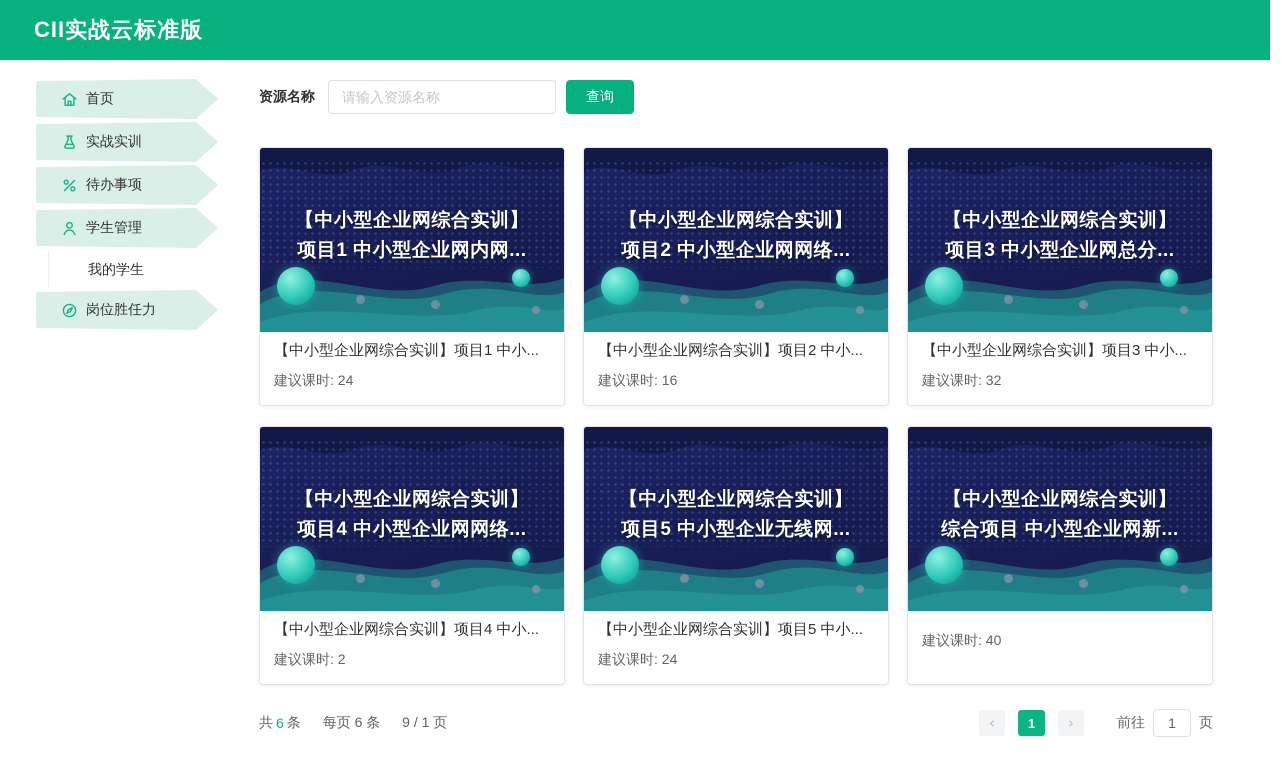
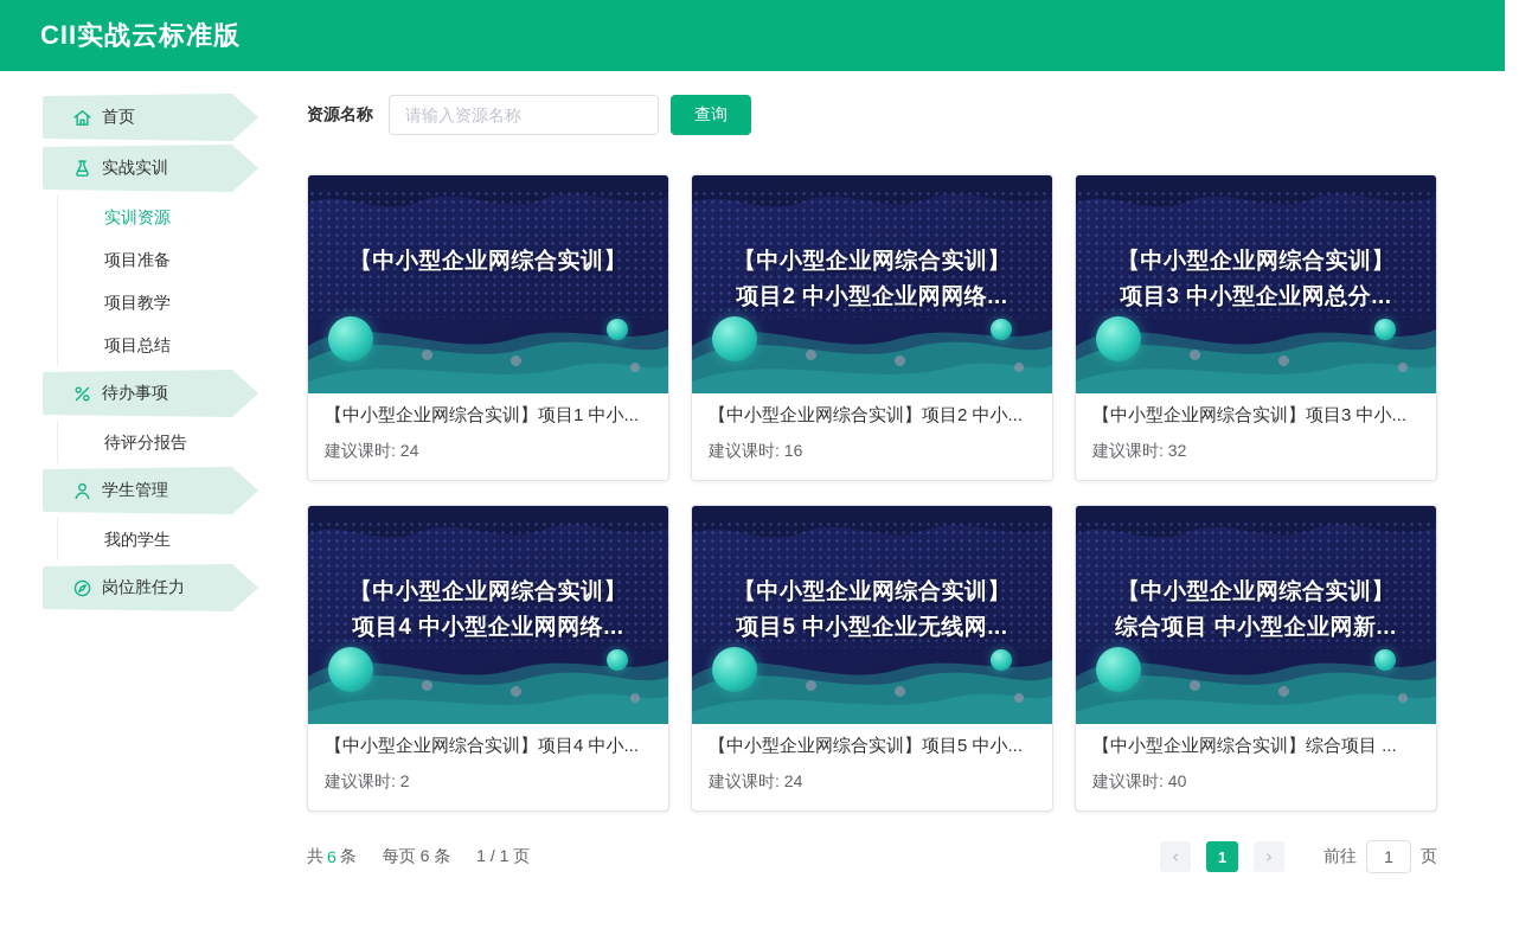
  CII实战云标准版
  首页
  实战实训
+ 实训资源
+ 项目准备
+ 项目教学
+ 项目总结
  待办事项
+ 待评分报告
  学生管理
  我的学生
  岗位胜任力
  资源名称
  请输入资源名称
  查询
  【中小型企业网综合实训】
- 项目1 中小型企业网内网...
  【中小型企业网综合实训】项目1 中小...
  建议课时: 24
  【中小型企业网综合实训】
  项目2 中小型企业网网络...
  【中小型企业网综合实训】项目2 中小...
  建议课时: 16
  【中小型企业网综合实训】
  项目3 中小型企业网总分...
  【中小型企业网综合实训】项目3 中小...
  建议课时: 32
  【中小型企业网综合实训】
  项目4 中小型企业网网络...
  【中小型企业网综合实训】项目4 中小...
  建议课时: 2
  【中小型企业网综合实训】
  项目5 中小型企业无线网...
  【中小型企业网综合实训】项目5 中小...
  建议课时: 24
  【中小型企业网综合实训】
  综合项目 中小型企业网新...
+ 【中小型企业网综合实训】综合项目 ...
  建议课时: 40
- 共 6 条 每页 6 条 9 / 1 页
+ 共 6 条 每页 6 条 1 / 1 页
  ‹
  1
  ›
  前往
  1
  页
